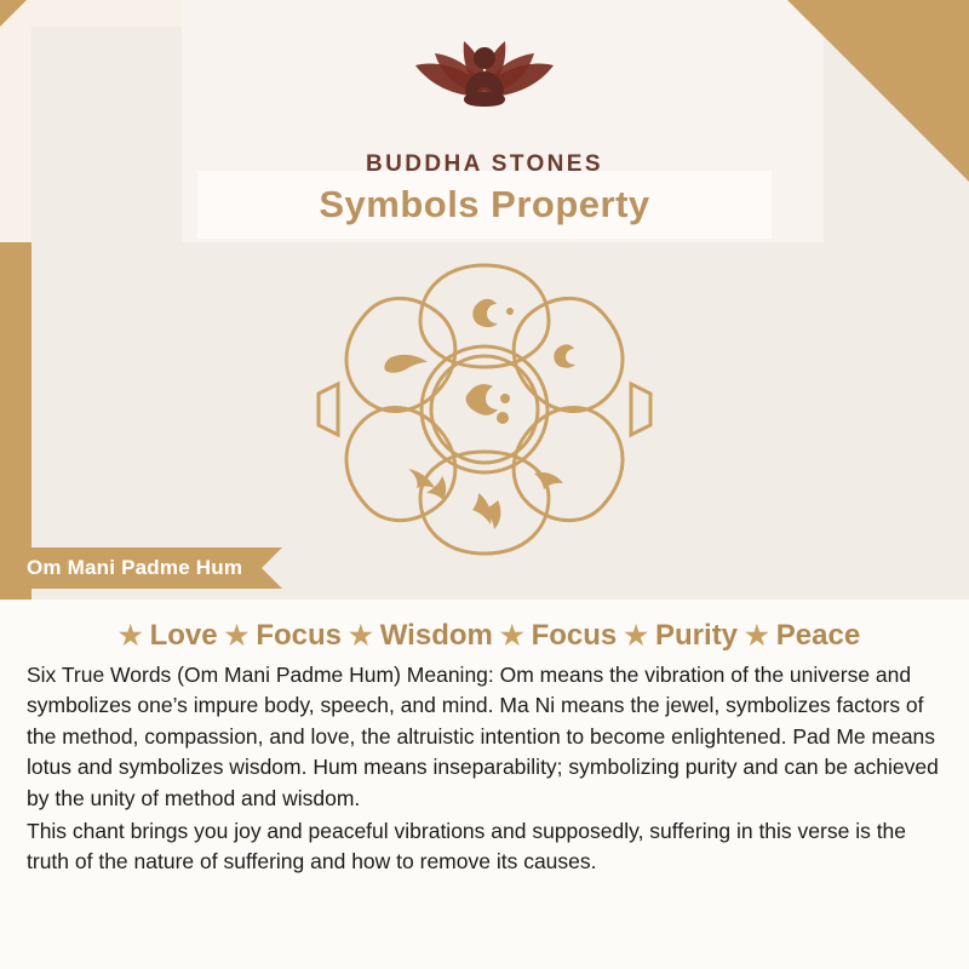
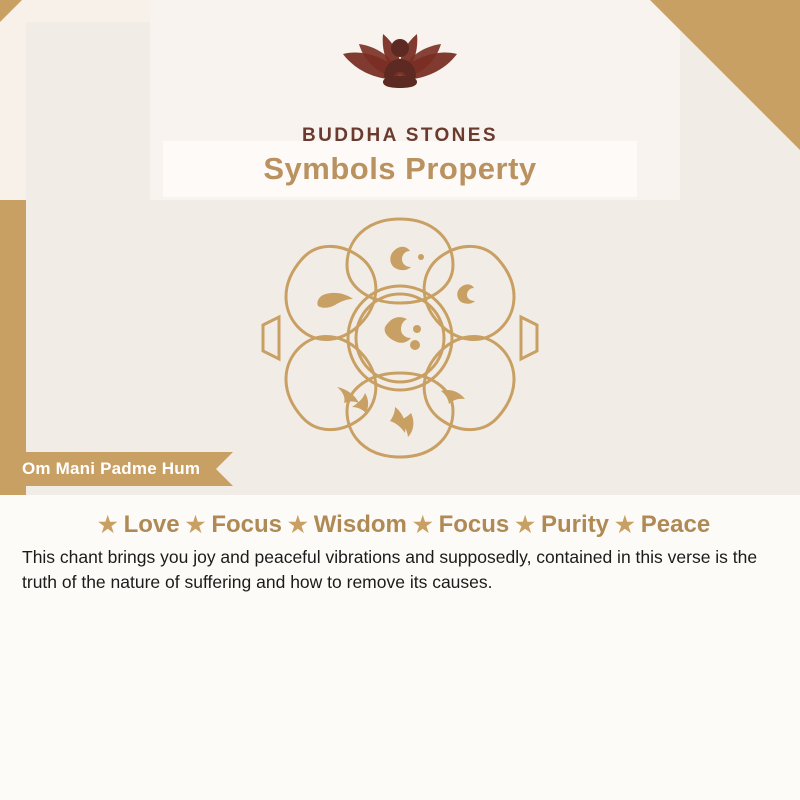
  BUDDHA STONES
  Symbols Property
  Om Mani Padme Hum
  ★
  Love
  ★
  Focus
  ★
  Wisdom
  ★
  Focus
  ★
  Purity
  ★
  Peace
- Six True Words (Om Mani Padme Hum) Meaning: Om means the vibration of the universe and symbolizes one’s impure body, speech, and mind. Ma Ni means the jewel, symbolizes factors of the method, compassion, and love, the altruistic intention to become enlightened. Pad Me means lotus and symbolizes wisdom. Hum means inseparability; symbolizing purity and can be achieved by the unity of method and wisdom.
- This chant brings you joy and peaceful vibrations and supposedly, suffering in this verse is the truth of the nature of suffering and how to remove its causes.
+ This chant brings you joy and peaceful vibrations and supposedly, contained in this verse is the truth of the nature of suffering and how to remove its causes.
